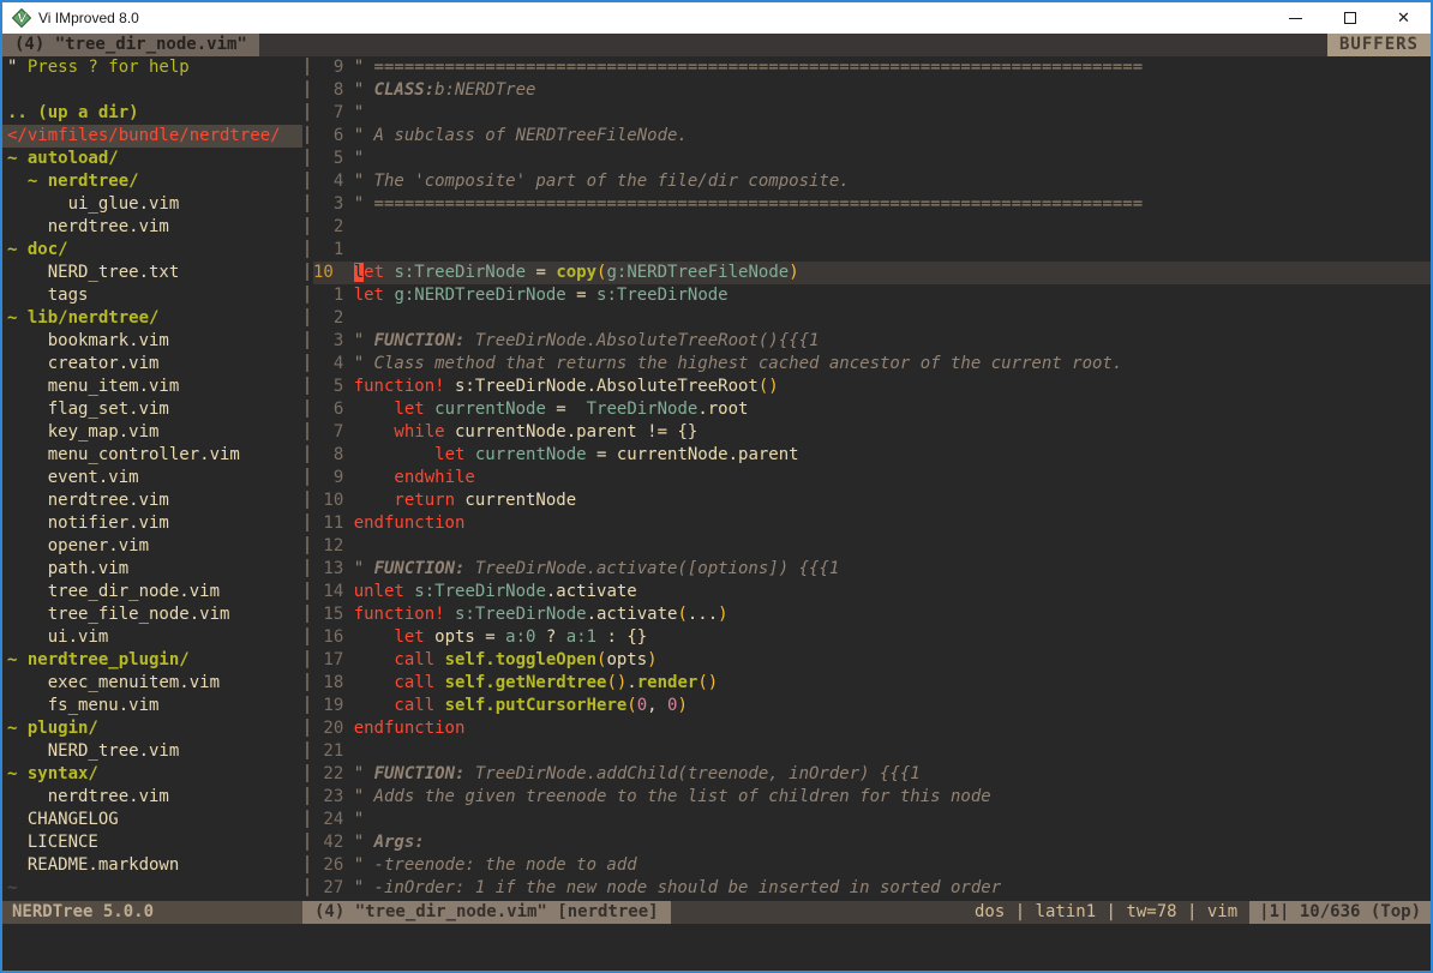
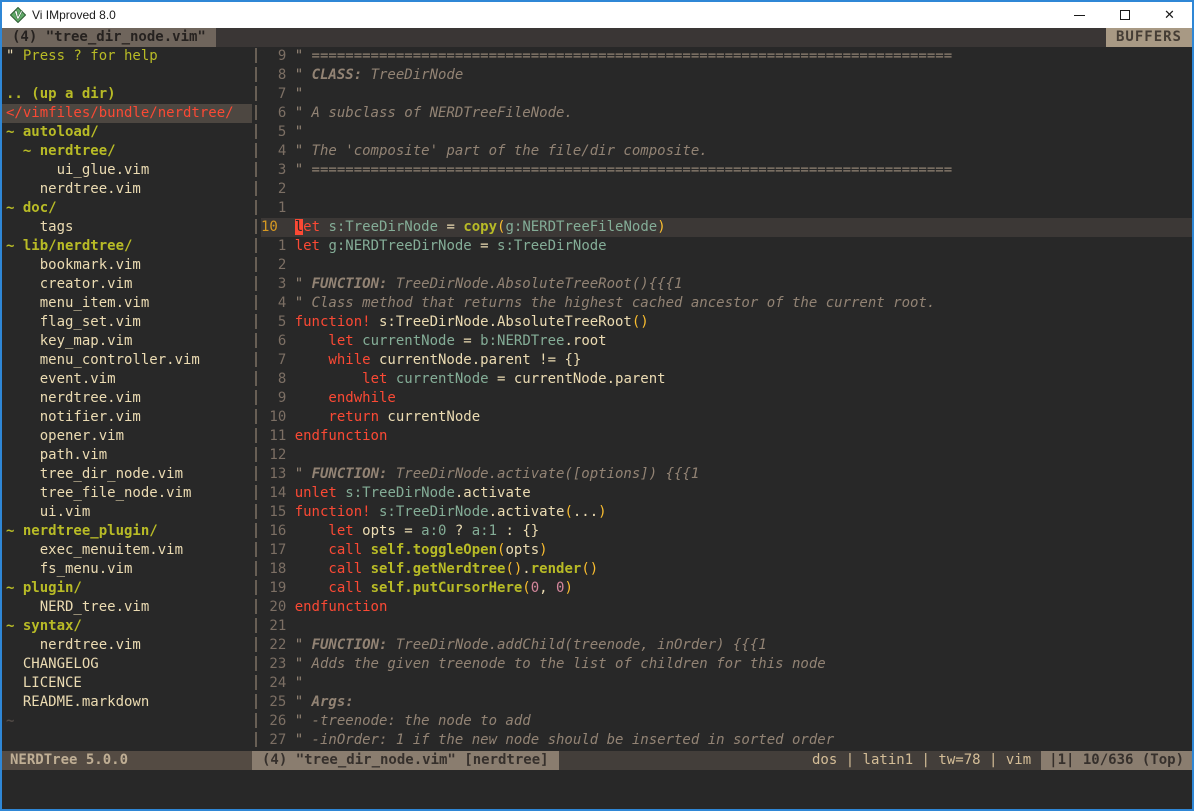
  Vi IMproved 8.0
  ✕
  (4) "tree_dir_node.vim"
  BUFFERS
  " Press ? for help
  .. (up a dir)
  </vimfiles/bundle/nerdtree/
  ~ autoload/
  ~ nerdtree/
  ui_glue.vim
  nerdtree.vim
  ~ doc/
- NERD_tree.txt
  tags
  ~ lib/nerdtree/
  bookmark.vim
  creator.vim
  menu_item.vim
  flag_set.vim
  key_map.vim
  menu_controller.vim
  event.vim
  nerdtree.vim
  notifier.vim
  opener.vim
  path.vim
  tree_dir_node.vim
  tree_file_node.vim
  ui.vim
  ~ nerdtree_plugin/
  exec_menuitem.vim
  fs_menu.vim
  ~ plugin/
  NERD_tree.vim
  ~ syntax/
  nerdtree.vim
  CHANGELOG
  LICENCE
  README.markdown
  ~
  9
  " ============================================================================
  8
- " CLASS:b:NERDTree
+ " CLASS: TreeDirNode
  7
  "
  6
  " A subclass of NERDTreeFileNode.
  5
  "
  4
  " The 'composite' part of the file/dir composite.
  3
  " ============================================================================
  2
  1
  10
  let s:TreeDirNode = copy(g:NERDTreeFileNode)
  1
  let g:NERDTreeDirNode = s:TreeDirNode
  2
  3
  " FUNCTION: TreeDirNode.AbsoluteTreeRoot(){{{1
  4
  " Class method that returns the highest cached ancestor of the current root.
  5
  function! s:TreeDirNode.AbsoluteTreeRoot()
  6
- let currentNode = TreeDirNode.root
+ let currentNode = b:NERDTree.root
  7
  while currentNode.parent != {}
  8
  let currentNode = currentNode.parent
  9
  endwhile
  10
  return currentNode
  11
  endfunction
  12
  13
  " FUNCTION: TreeDirNode.activate([options]) {{{1
  14
  unlet s:TreeDirNode.activate
  15
  function! s:TreeDirNode.activate(...)
  16
  let opts = a:0 ? a:1 : {}
  17
  call self.toggleOpen(opts)
  18
  call self.getNerdtree().render()
  19
  call self.putCursorHere(0, 0)
  20
  endfunction
  21
  22
  " FUNCTION: TreeDirNode.addChild(treenode, inOrder) {{{1
  23
  " Adds the given treenode to the list of children for this node
  24
  "
- 42
+ 25
  " Args:
  26
  " -treenode: the node to add
  27
  " -inOrder: 1 if the new node should be inserted in sorted order
  NERDTree 5.0.0
  (4) "tree_dir_node.vim" [nerdtree]
  dos | latin1 | tw=78 | vim
  |1| 10/636 (Top)
